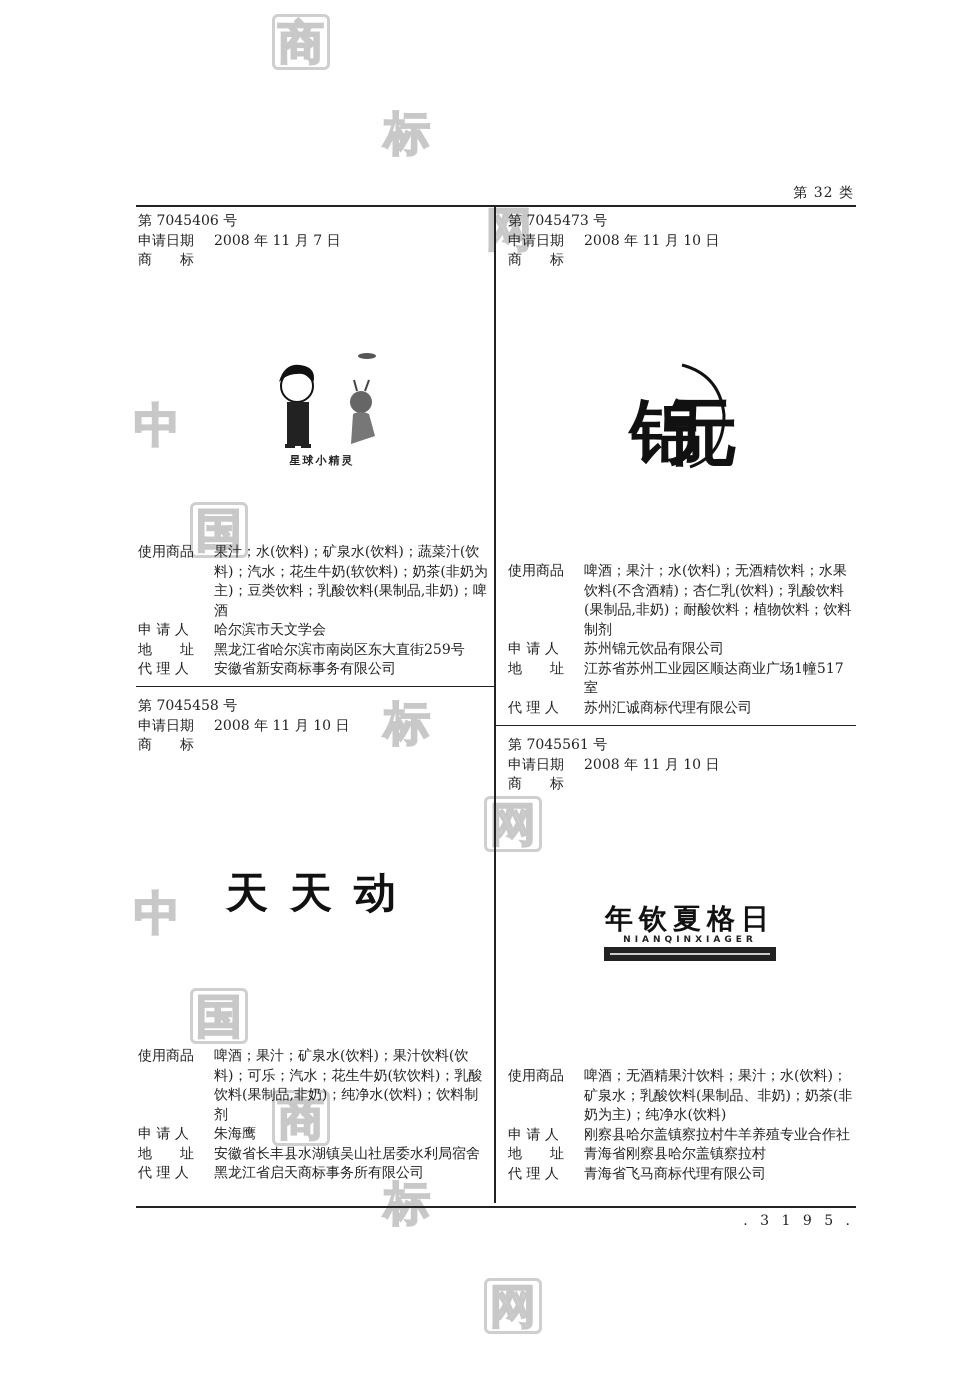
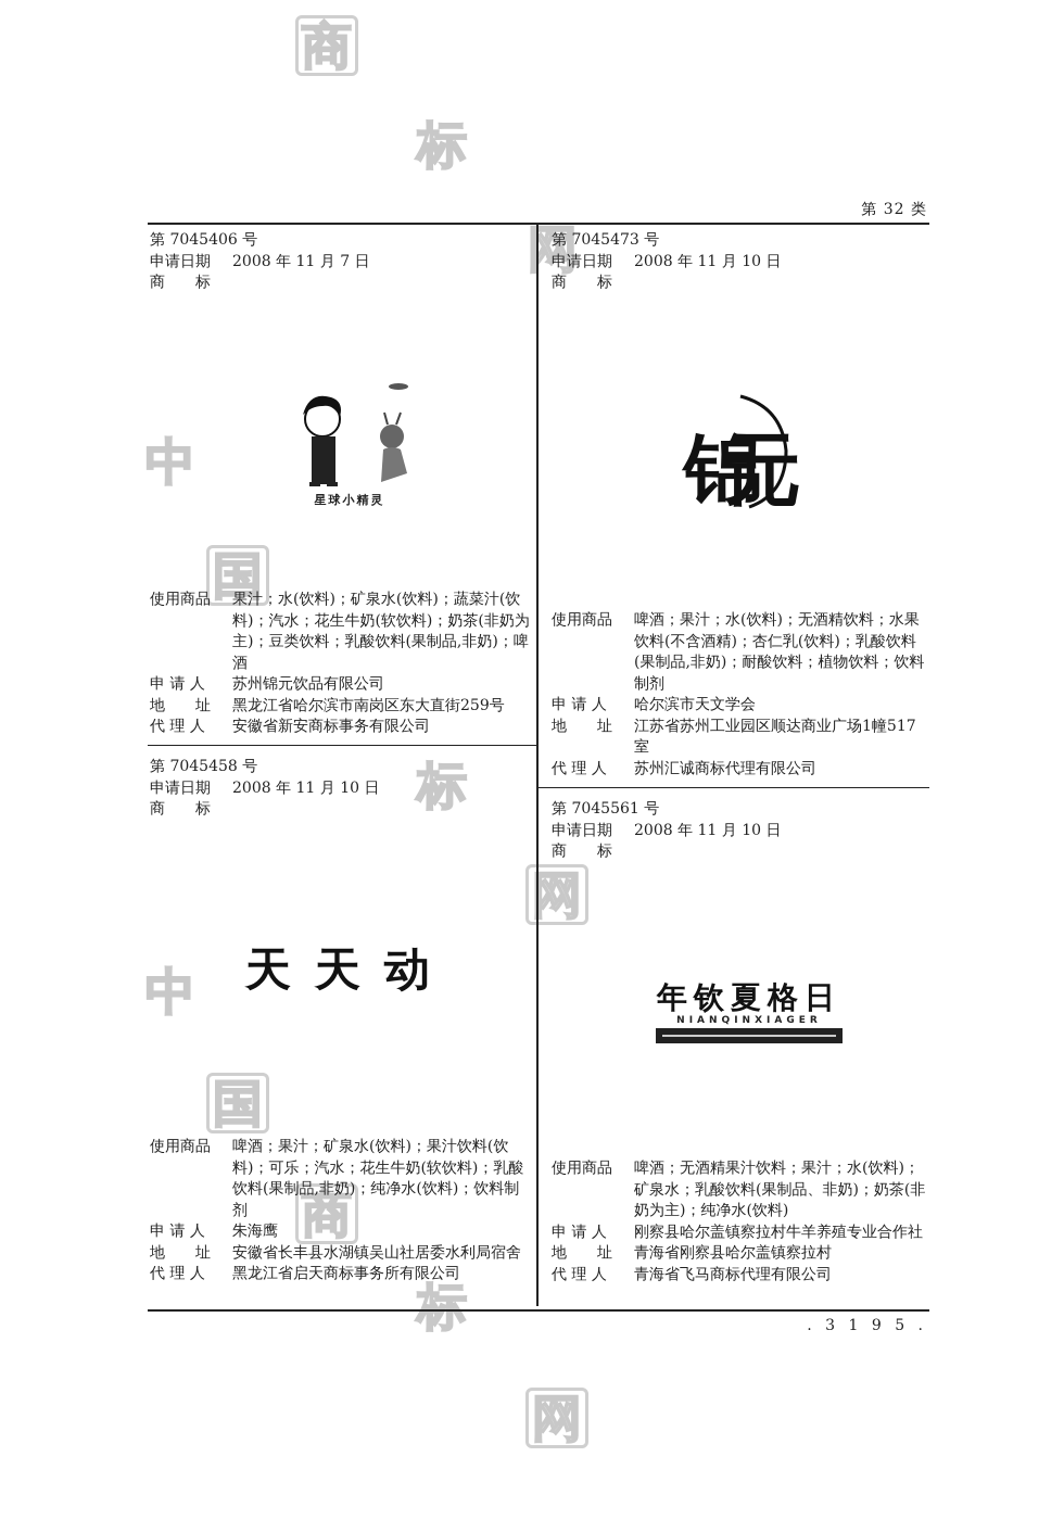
  商
  标
  中
  国
  网
  标
  网
  中
  国
  商
  标
  网
  第 32 类
  第 7045406 号
  申请日期
  2008 年 11 月 7 日
  商 标
  星球小精灵
  使用商品
  果汁；水(饮料)；矿泉水(饮料)；蔬菜汁(饮料)；汽水；花生牛奶(软饮料)；奶茶(非奶为主)；豆类饮料；乳酸饮料(果制品,非奶)；啤酒
  申 请 人
- 哈尔滨市天文学会
+ 苏州锦元饮品有限公司
  地 址
  黑龙江省哈尔滨市南岗区东大直街259号
  代 理 人
  安徽省新安商标事务有限公司
  第 7045473 号
  申请日期
  2008 年 11 月 10 日
  商 标
  锦元
  使用商品
  啤酒；果汁；水(饮料)；无酒精饮料；水果饮料(不含酒精)；杏仁乳(饮料)；乳酸饮料(果制品,非奶)；耐酸饮料；植物饮料；饮料制剂
  申 请 人
- 苏州锦元饮品有限公司
+ 哈尔滨市天文学会
  地 址
  江苏省苏州工业园区顺达商业广场1幢517室
  代 理 人
  苏州汇诚商标代理有限公司
  第 7045458 号
  申请日期
  2008 年 11 月 10 日
  商 标
  天天动
  使用商品
  啤酒；果汁；矿泉水(饮料)；果汁饮料(饮料)；可乐；汽水；花生牛奶(软饮料)；乳酸饮料(果制品,非奶)；纯净水(饮料)；饮料制剂
  申 请 人
  朱海鹰
  地 址
  安徽省长丰县水湖镇吴山社居委水利局宿舍
  代 理 人
  黑龙江省启天商标事务所有限公司
  第 7045561 号
  申请日期
  2008 年 11 月 10 日
  商 标
  年钦夏格日
  NIANQINXIAGER
  使用商品
  啤酒；无酒精果汁饮料；果汁；水(饮料)；矿泉水；乳酸饮料(果制品、非奶)；奶茶(非奶为主)；纯净水(饮料)
  申 请 人
  刚察县哈尔盖镇察拉村牛羊养殖专业合作社
  地 址
  青海省刚察县哈尔盖镇察拉村
  代 理 人
  青海省飞马商标代理有限公司
  . 3 1 9 5 .
